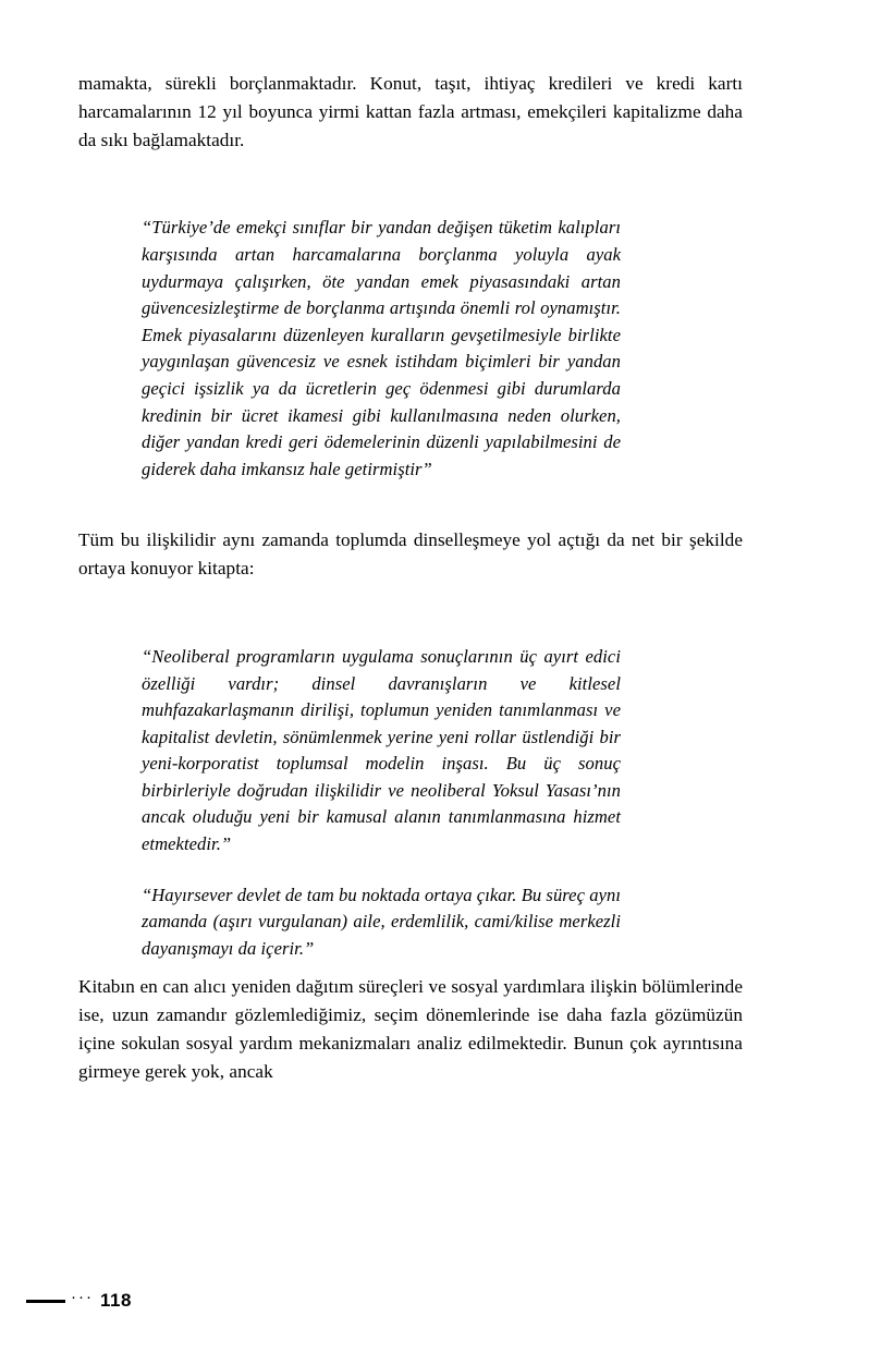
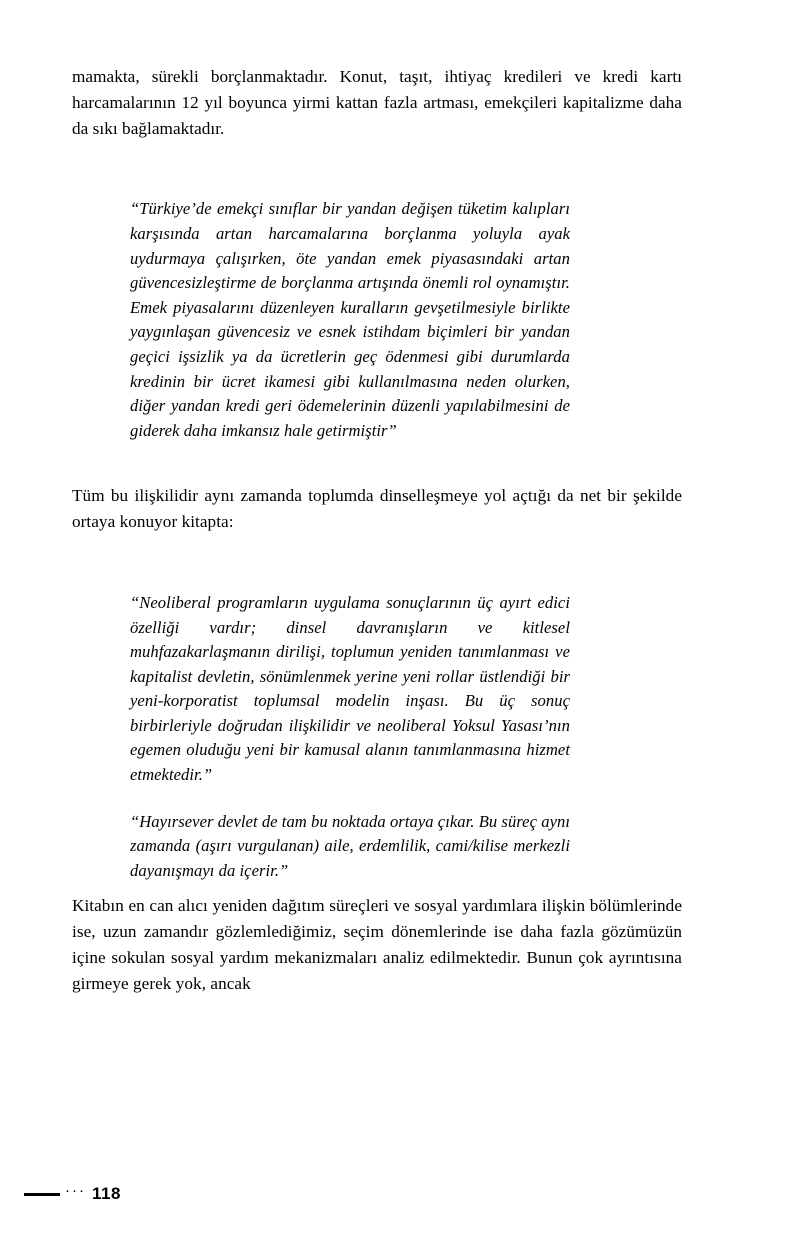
  mamakta, sürekli borçlanmaktadır. Konut, taşıt, ihtiyaç kredileri ve kredi kartı harcamalarının 12 yıl boyunca yirmi kattan fazla artması, emekçileri kapitalizme daha da sıkı bağlamaktadır.
  “Türkiye’de emekçi sınıflar bir yandan değişen tüketim kalıpları karşısında artan harcamalarına borçlanma yoluyla ayak uydurmaya çalışırken, öte yandan emek piyasasındaki artan güvencesizleştirme de borçlanma artışında önemli rol oynamıştır. Emek piyasalarını düzenleyen kuralların gevşetilmesiyle birlikte yaygınlaşan güvencesiz ve esnek istihdam biçimleri bir yandan geçici işsizlik ya da ücretlerin geç ödenmesi gibi durumlarda kredinin bir ücret ikamesi gibi kullanılmasına neden olurken, diğer yandan kredi geri ödemelerinin düzenli yapılabilmesini de giderek daha imkansız hale getirmiştir”
  Tüm bu ilişkilidir aynı zamanda toplumda dinselleşmeye yol açtığı da net bir şekilde ortaya konuyor kitapta:
- “Neoliberal programların uygulama sonuçlarının üç ayırt edici özelliği vardır; dinsel davranışların ve kitlesel muhfazakarlaşmanın dirilişi, toplumun yeniden tanımlanması ve kapitalist devletin, sönümlenmek yerine yeni rollar üstlendiği bir yeni-korporatist toplumsal modelin inşası. Bu üç sonuç birbirleriyle doğrudan ilişkilidir ve neoliberal Yoksul Yasası’nın ancak oluduğu yeni bir kamusal alanın tanımlanmasına hizmet etmektedir.”
+ “Neoliberal programların uygulama sonuçlarının üç ayırt edici özelliği vardır; dinsel davranışların ve kitlesel muhfazakarlaşmanın dirilişi, toplumun yeniden tanımlanması ve kapitalist devletin, sönümlenmek yerine yeni rollar üstlendiği bir yeni-korporatist toplumsal modelin inşası. Bu üç sonuç birbirleriyle doğrudan ilişkilidir ve neoliberal Yoksul Yasası’nın egemen oluduğu yeni bir kamusal alanın tanımlanmasına hizmet etmektedir.”
  “Hayırsever devlet de tam bu noktada ortaya çıkar. Bu süreç aynı zamanda (aşırı vurgulanan) aile, erdemlilik, cami/kilise merkezli dayanışmayı da içerir.”
  Kitabın en can alıcı yeniden dağıtım süreçleri ve sosyal yardımlara ilişkin bölümlerinde ise, uzun zamandır gözlemlediğimiz, seçim dönemlerinde ise daha fazla gözümüzün içine sokulan sosyal yardım mekanizmaları analiz edilmektedir. Bunun çok ayrıntısına girmeye gerek yok, ancak
  ···
  118
